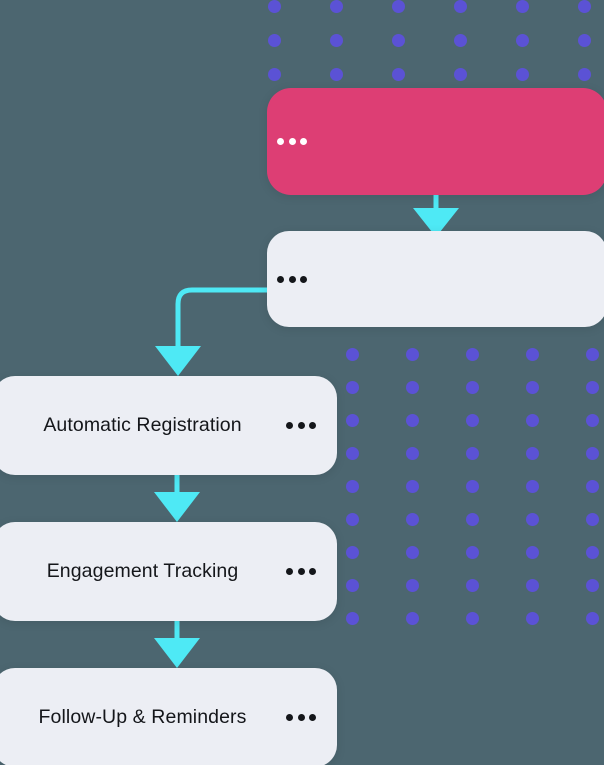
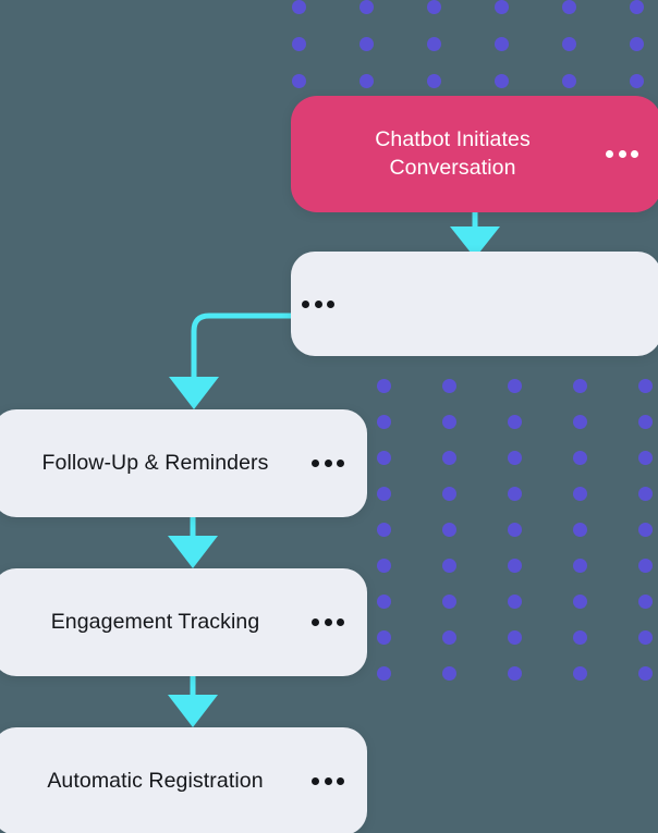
+ Chatbot Initiates
+ Conversation
- Automatic Registration
+ Follow-Up & Reminders
  Engagement Tracking
- Follow-Up & Reminders
+ Automatic Registration
